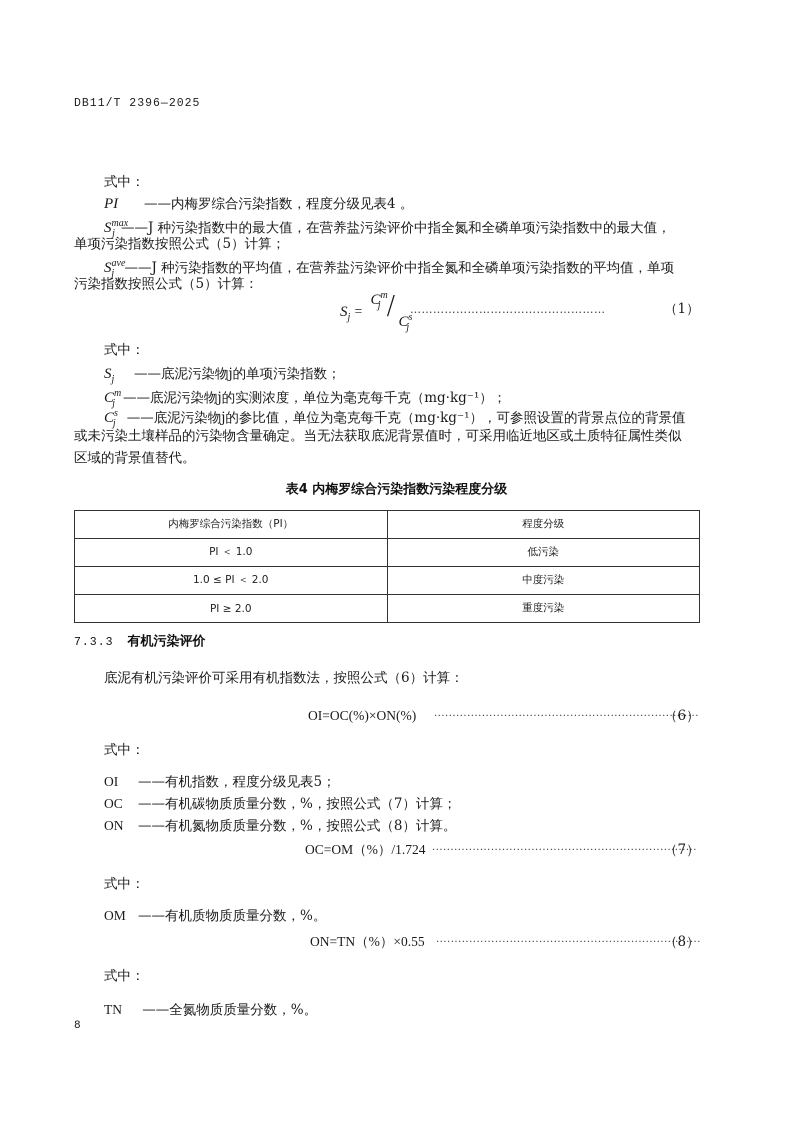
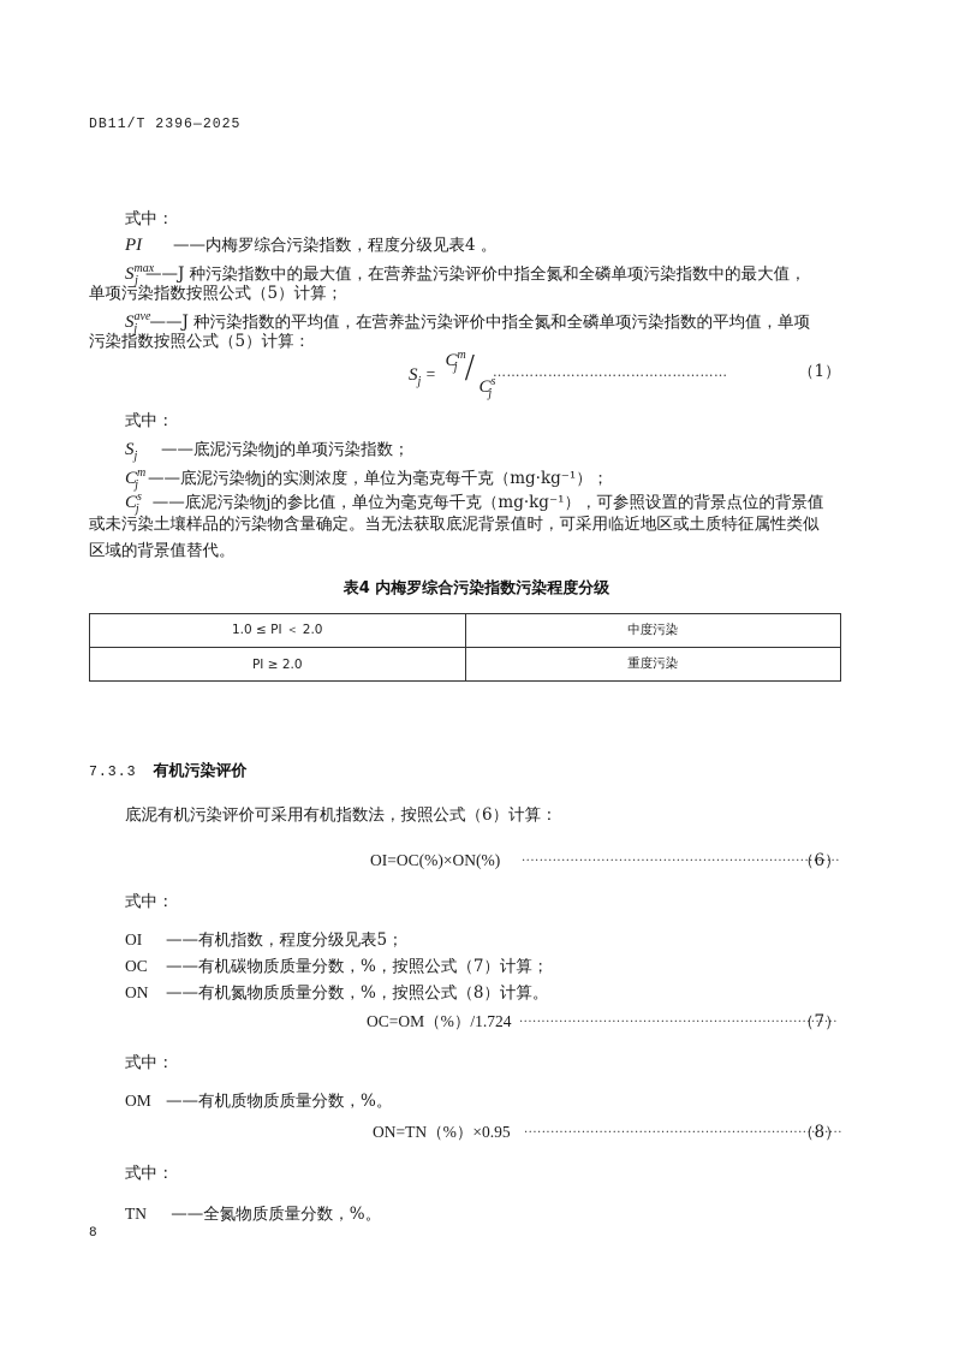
  DB11/T 2396—2025
  式中：
  PI ——内梅罗综合污染指数，程度分级见表4 。
  Smaxj——J 种污染指数中的最大值，在营养盐污染评价中指全氮和全磷单项污染指数中的最大值，
  单项污染指数按照公式（5）计算；
  Savej ——J 种污染指数的平均值，在营养盐污染评价中指全氮和全磷单项污染指数的平均值，单项
  污染指数按照公式（5）计算：
  Sj =
  Cmj
  /
  Csj
  ……………………………………………
  （1）
  式中：
  Sj——底泥污染物j的单项污染指数；
  Cmj——底泥污染物j的实测浓度，单位为毫克每千克（mg·kg⁻¹）；
  Csj——底泥污染物j的参比值，单位为毫克每千克（mg·kg⁻¹），可参照设置的背景点位的背景值
  或未污染土壤样品的污染物含量确定。当无法获取底泥背景值时，可采用临近地区或土质特征属性类似
  区域的背景值替代。
  表4 内梅罗综合污染指数污染程度分级
- 内梅罗综合污染指数（PI）	程度分级
- PI ＜ 1.0	低污染
  1.0 ≤ PI ＜ 2.0	中度污染
  PI ≥ 2.0	重度污染
  7.3.3 有机污染评价
  底泥有机污染评价可采用有机指数法，按照公式（6）计算：
  OI=OC(%)×ON(%)
  ........................................................................
  （6）
  式中：
  OI ——有机指数，程度分级见表5；
  OC ——有机碳物质质量分数，%，按照公式（7）计算；
  ON ——有机氮物质质量分数，%，按照公式（8）计算。
  OC=OM（%）/1.724
  ........................................................................
  （7）
  式中：
  OM ——有机质物质质量分数，%。
- ON=TN（%）×0.55
+ ON=TN（%）×0.95
  ........................................................................
  （8）
  式中：
  TN ——全氮物质质量分数，%。
  8
